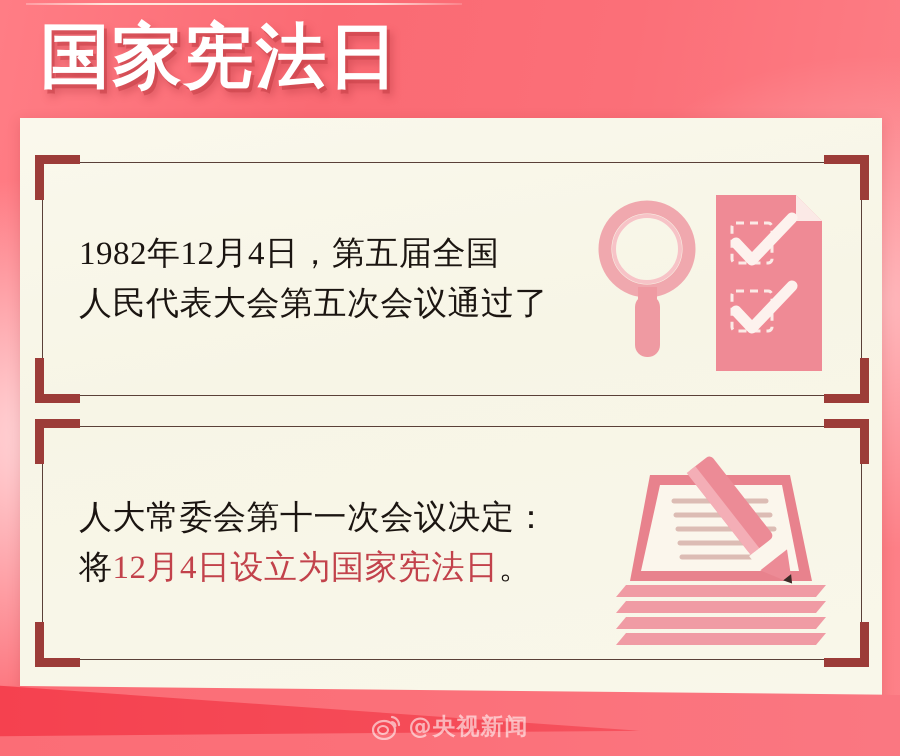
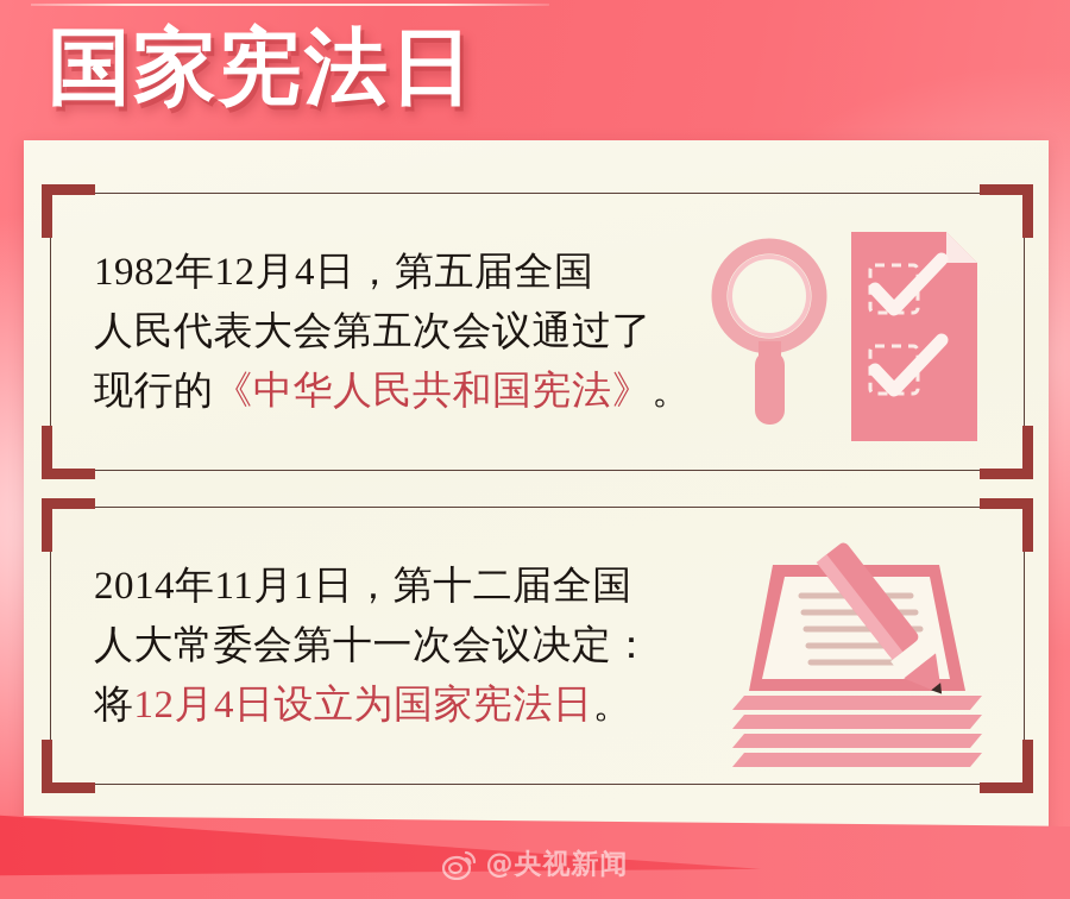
  国家宪法日
  1982年12月4日，第五届全国
  人民代表大会第五次会议通过了
+ 现行的《中华人民共和国宪法》。
+ 2014年11月1日，第十二届全国
  人大常委会第十一次会议决定：
  将12月4日设立为国家宪法日。
  @央视新闻
